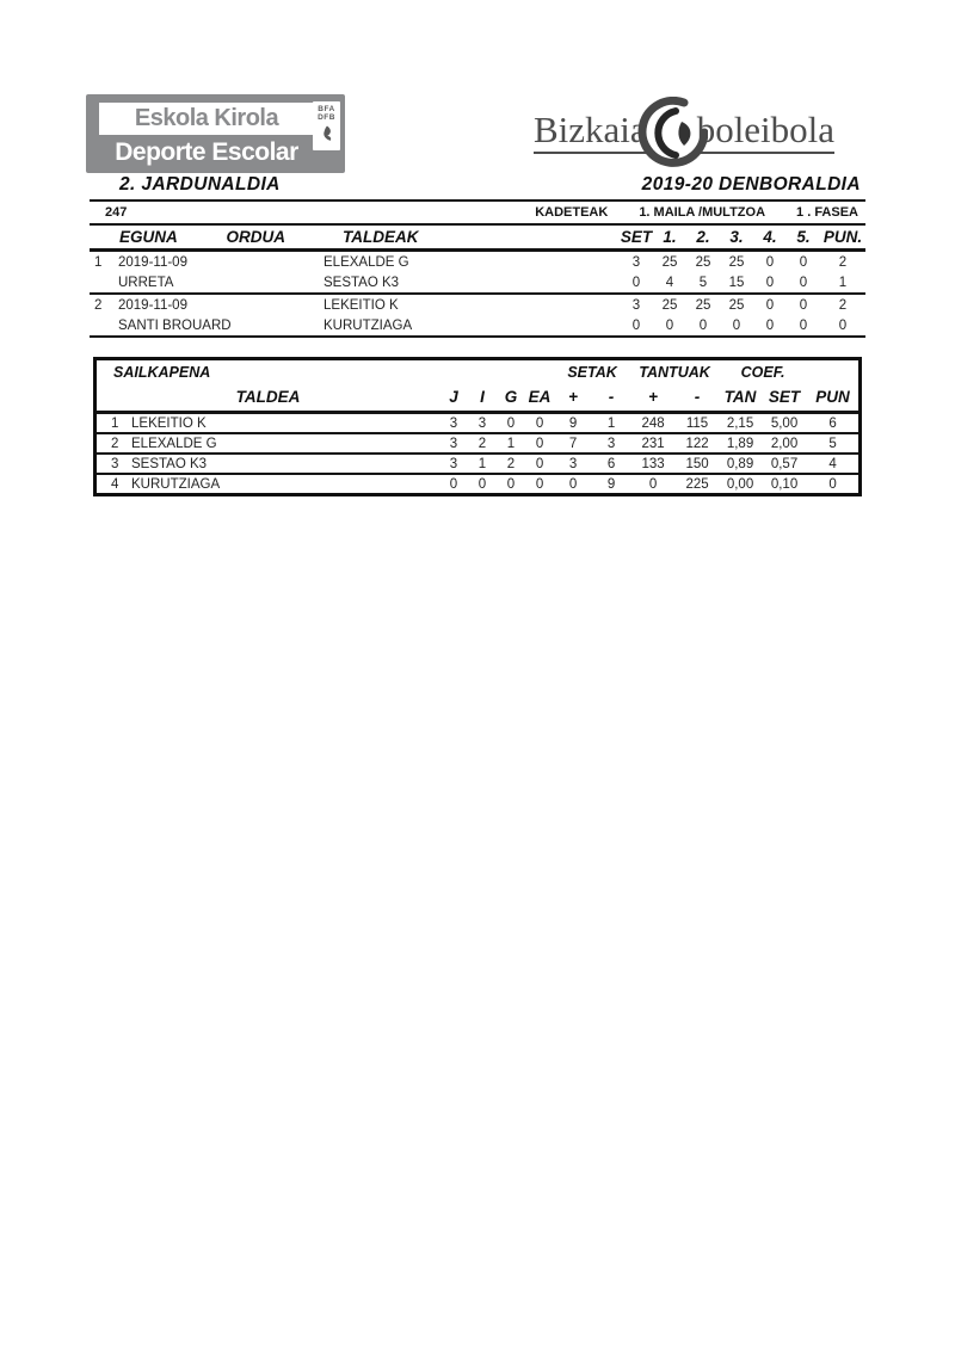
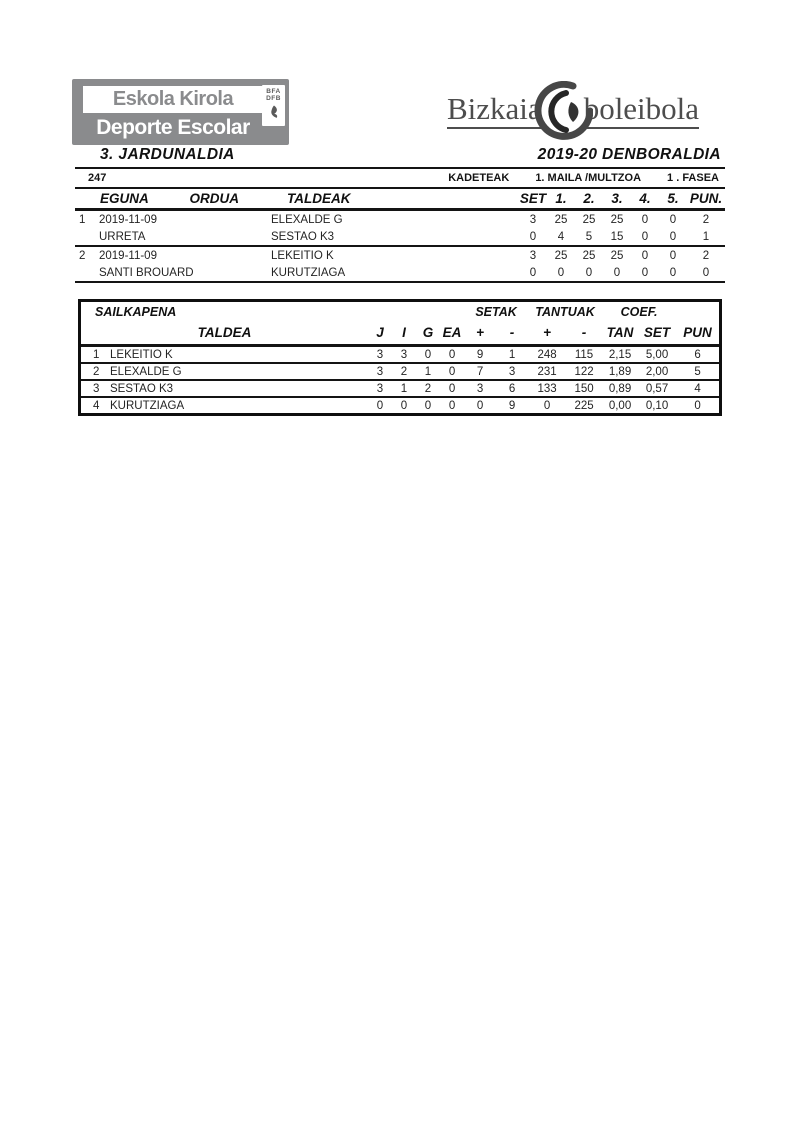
  Eskola Kirola
  Deporte Escolar
  Bizkai
  oleibola
- 2. JARDUNALDIA
+ 3. JARDUNALDIA
  2019-20 DENBORALDIA
  247
  KADETEAK
  1. MAILA /MULTZOA
  1 . FASEA
  	EGUNA ORDUA	TALDEAK	SET	1.	2.	3.	4.	5.	PUN.
  1	2019-11-09	ELEXALDE G	3	25	25	25	0	0	2
  	URRETA	SESTAO K3	0	4	5	15	0	0	1
  2	2019-11-09	LEKEITIO K	3	25	25	25	0	0	2
  	SANTI BROUARD	KURUTZIAGA	0	0	0	0	0	0	0
  SAILKAPENA	SETAK	TANTUAK	COEF.
  TALDEA	J	I	G	EA	+	-	+	-	TAN	SET	PUN
  1 LEKEITIO K	3	3	0	0	9	1	248	115	2,15	5,00	6
  2 ELEXALDE G	3	2	1	0	7	3	231	122	1,89	2,00	5
  3 SESTAO K3	3	1	2	0	3	6	133	150	0,89	0,57	4
  4 KURUTZIAGA	0	0	0	0	0	9	0	225	0,00	0,10	0
